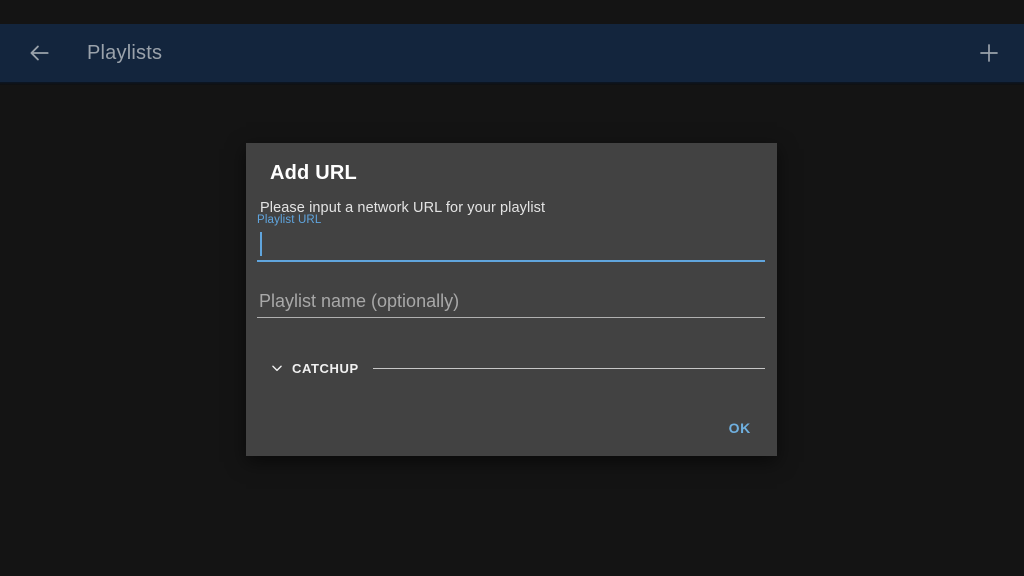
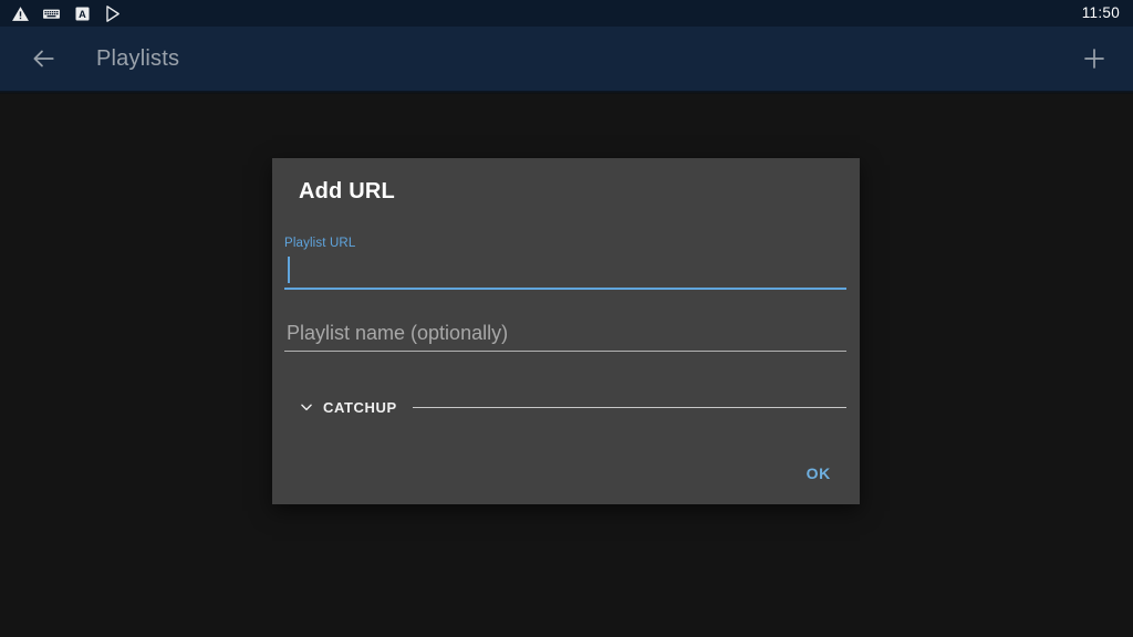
+ A
+ 11:50
  Playlists
  Add URL
- Please input a network URL for your playlist
  Playlist URL
  Playlist name (optionally)
  CATCHUP
  OK
